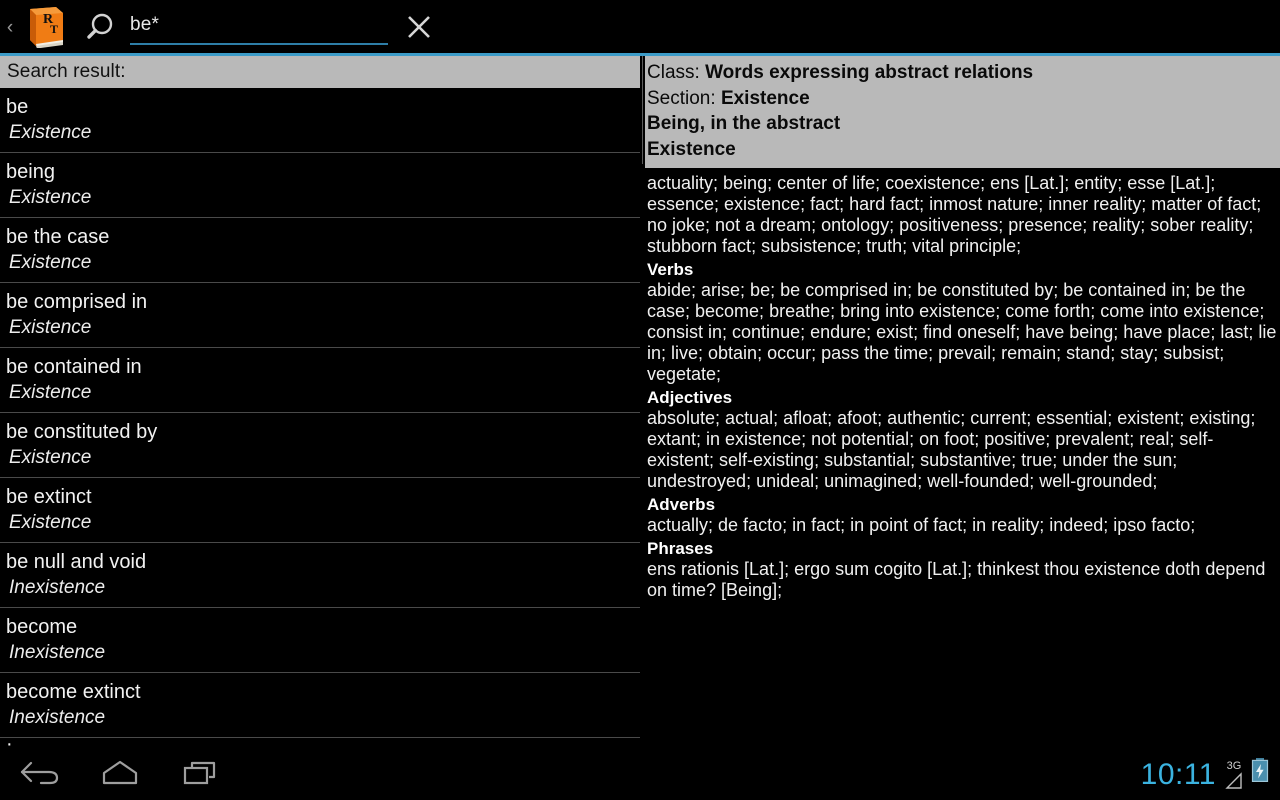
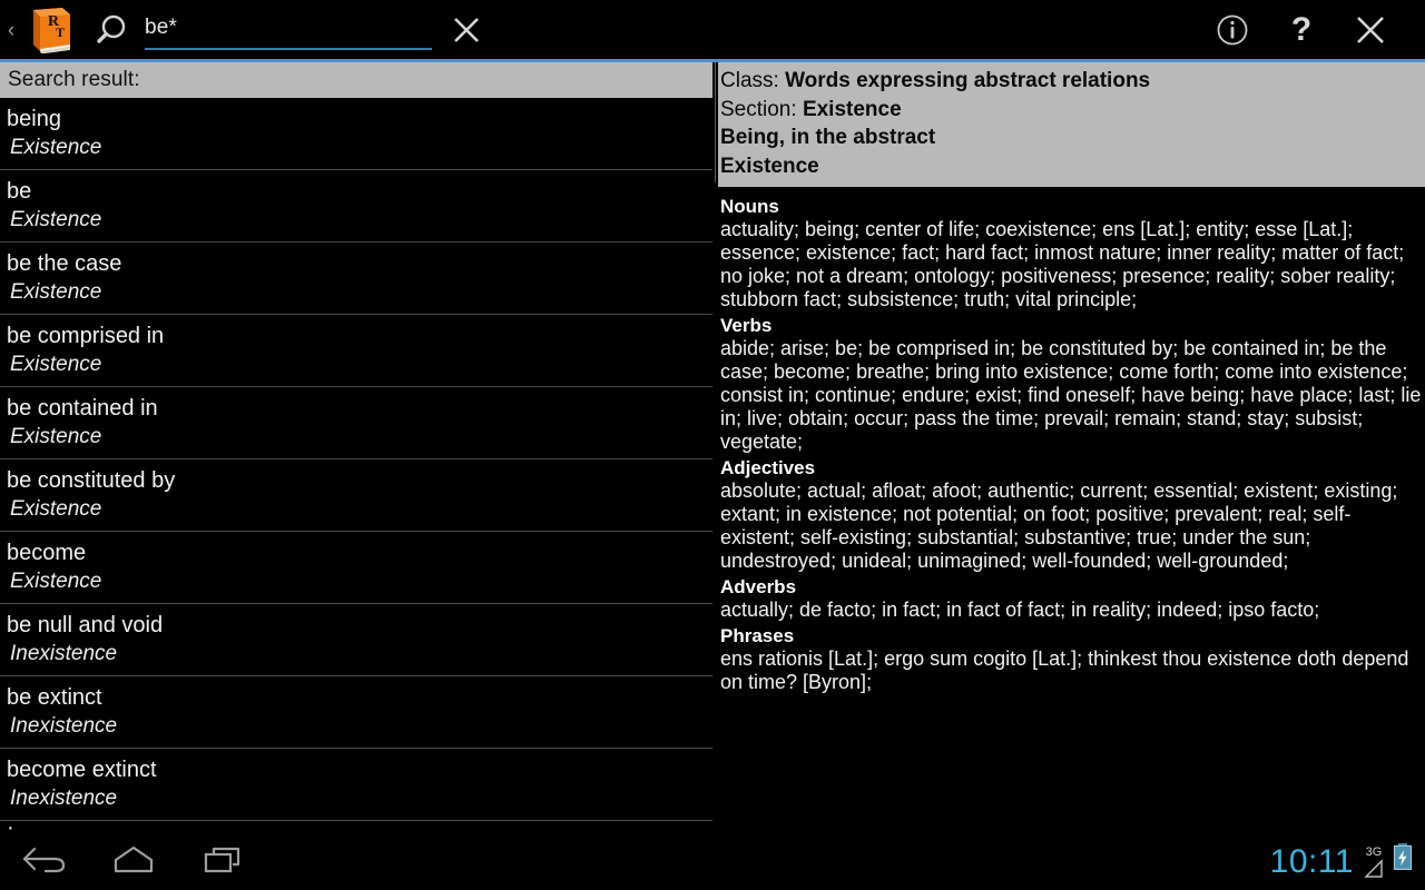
  ‹
  R
  T
  be*
+ ?
  Search result:
- be
+ being
  Existence
- being
+ be
  Existence
  be the case
  Existence
  be comprised in
  Existence
  be contained in
  Existence
  be constituted by
  Existence
- be extinct
+ become
  Existence
  be null and void
  Inexistence
- become
+ be extinct
  Inexistence
  become extinct
  Inexistence
  ·
  Class: Words expressing abstract relations
  Section: Existence
  Being, in the abstract
  Existence
+ Nouns
  actuality; being; center of life; coexistence; ens [Lat.]; entity; esse [Lat.]; essence; existence; fact; hard fact; inmost nature; inner reality; matter of fact; no joke; not a dream; ontology; positiveness; presence; reality; sober reality; stubborn fact; subsistence; truth; vital principle;
  Verbs
  abide; arise; be; be comprised in; be constituted by; be contained in; be the case; become; breathe; bring into existence; come forth; come into existence; consist in; continue; endure; exist; find oneself; have being; have place; last; lie in; live; obtain; occur; pass the time; prevail; remain; stand; stay; subsist; vegetate;
  Adjectives
  absolute; actual; afloat; afoot; authentic; current; essential; existent; existing; extant; in existence; not potential; on foot; positive; prevalent; real; self-existent; self-existing; substantial; substantive; true; under the sun; undestroyed; unideal; unimagined; well-founded; well-grounded;
  Adverbs
- actually; de facto; in fact; in point of fact; in reality; indeed; ipso facto;
+ actually; de facto; in fact; in fact of fact; in reality; indeed; ipso facto;
  Phrases
- ens rationis [Lat.]; ergo sum cogito [Lat.]; thinkest thou existence doth depend on time? [Being];
+ ens rationis [Lat.]; ergo sum cogito [Lat.]; thinkest thou existence doth depend on time? [Byron];
  10:11
  3G
